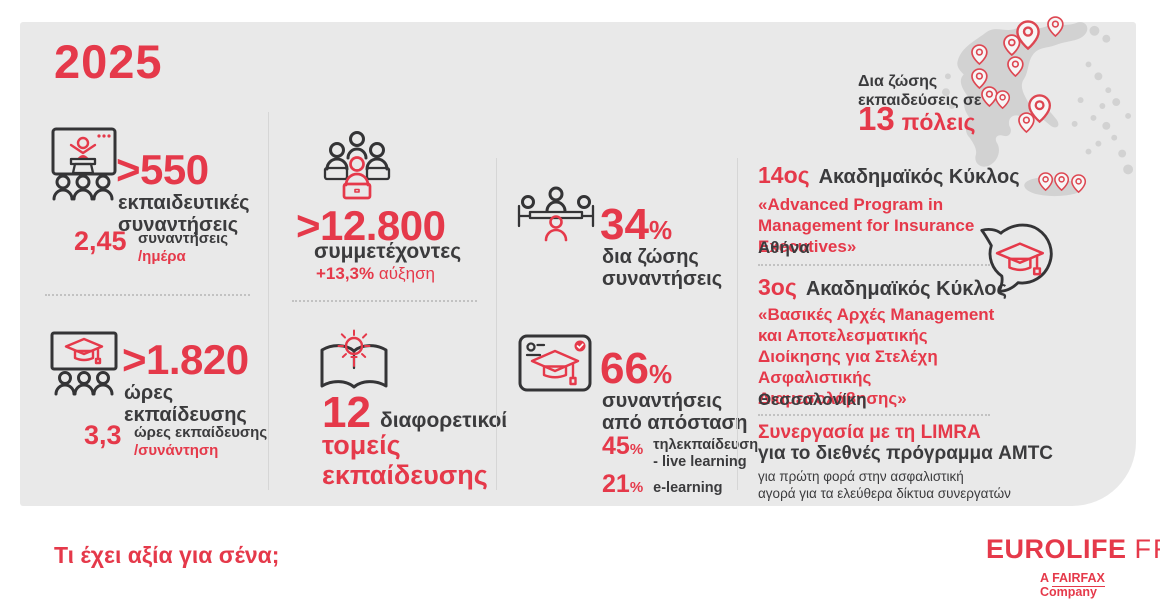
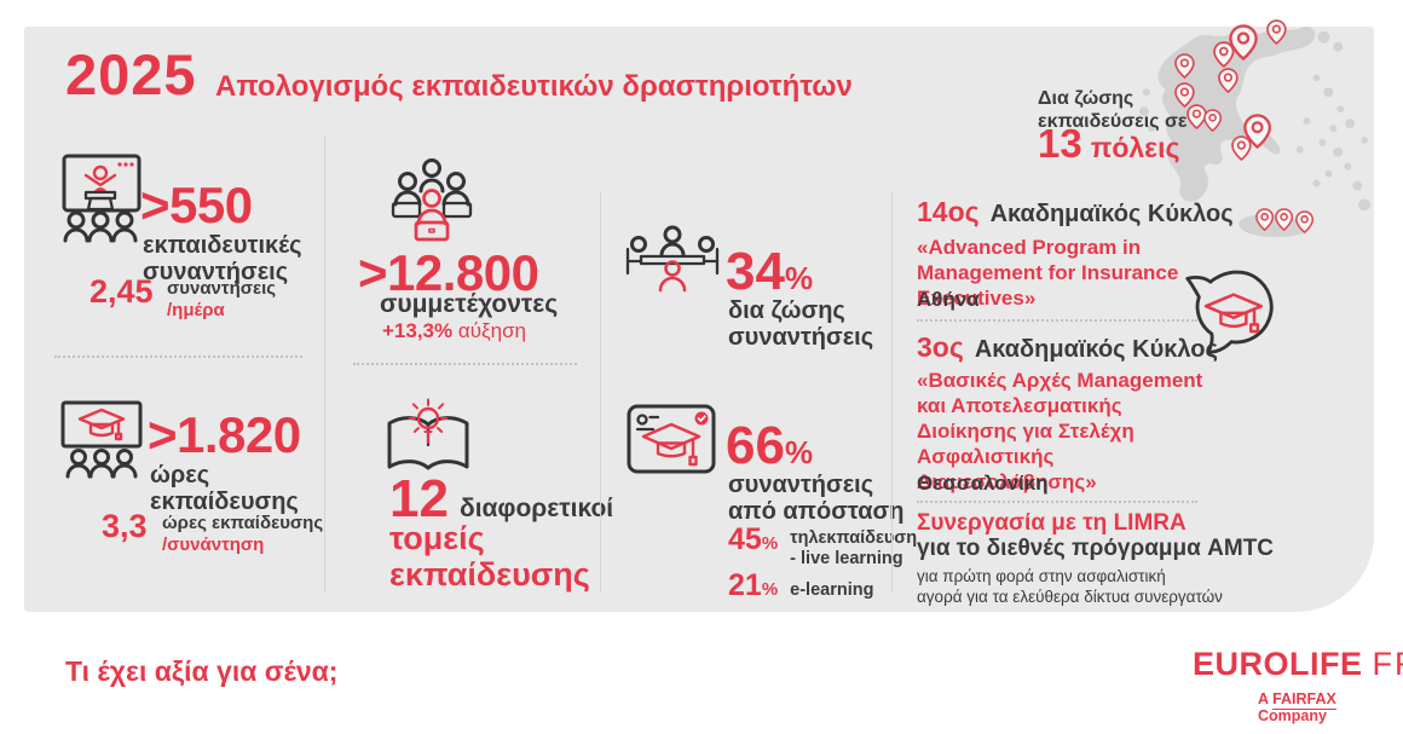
  2025
+ Απολογισμός εκπαιδευτικών δραστηριοτήτων
  Δια ζώσης
  εκπαιδεύσεις σε
  13
  πόλεις
  >550
  εκπαιδευτικές
  συναντήσεις
  2,45
  συναντήσεις
  /ημέρα
  >1.820
  ώρες
  εκπαίδευσης
  3,3
  ώρες εκπαίδευσης
  /συνάντηση
  >12.800
  συμμετέχοντες
  +13,3% αύξηση
  12
  διαφορετικοί
  τομείς
  εκπαίδευσης
  34
  %
  δια ζώσης
  συναντήσεις
  66
  %
  συναντήσεις
  από απόσταση
  45
  %
  τηλεκπαίδευση
  - live learning
  21
  %
  e-learning
  14ος
  Ακαδημαϊκός Κύκλος
  «Advanced Program in Management for Insurance Executives»
  Αθήνα
  3ος
  Ακαδημαϊκός Κύκλος
  «Βασικές Αρχές Management και Αποτελεσματικής Διοίκησης για Στελέχη Ασφαλιστικής Διαμεσολάβησης»
  Θεσσαλονίκη
  Συνεργασία με τη LIMRA
  για το διεθνές πρόγραμμα AMTC
  για πρώτη φορά στην ασφαλιστική
  αγορά για τα ελεύθερα δίκτυα συνεργατών
  Τι έχει αξία για σένα;
  EUROLIFE
  A FAIRFAX Company
